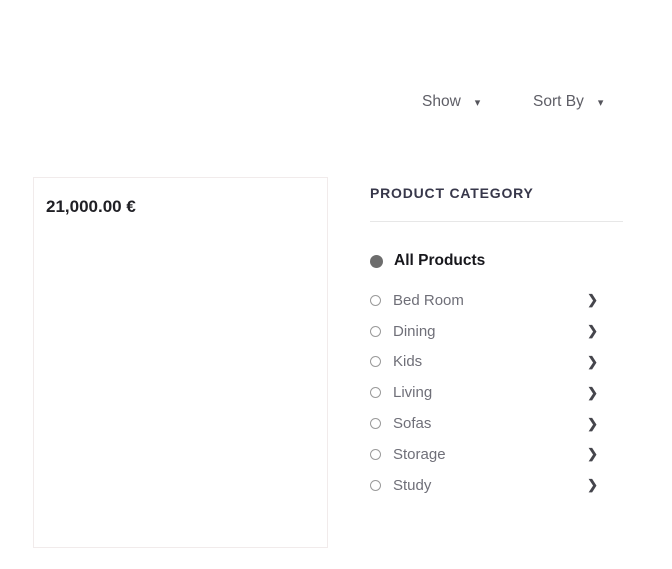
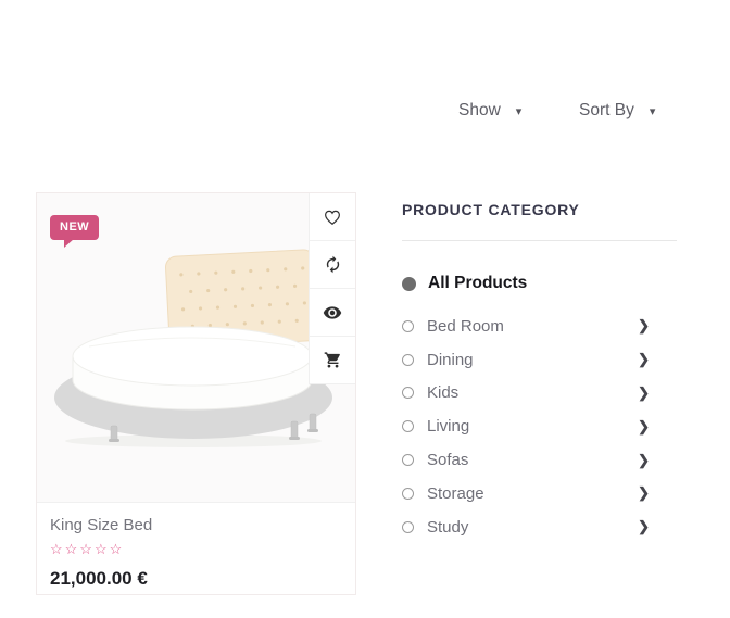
  Show
  ▾
  Sort By
  ▾
+ NEW
+ King Size Bed
+ ☆☆☆☆☆
  21,000.00 €
  PRODUCT CATEGORY
  All Products
  Bed Room
  ❯
  Dining
  ❯
  Kids
  ❯
  Living
  ❯
  Sofas
  ❯
  Storage
  ❯
  Study
  ❯
